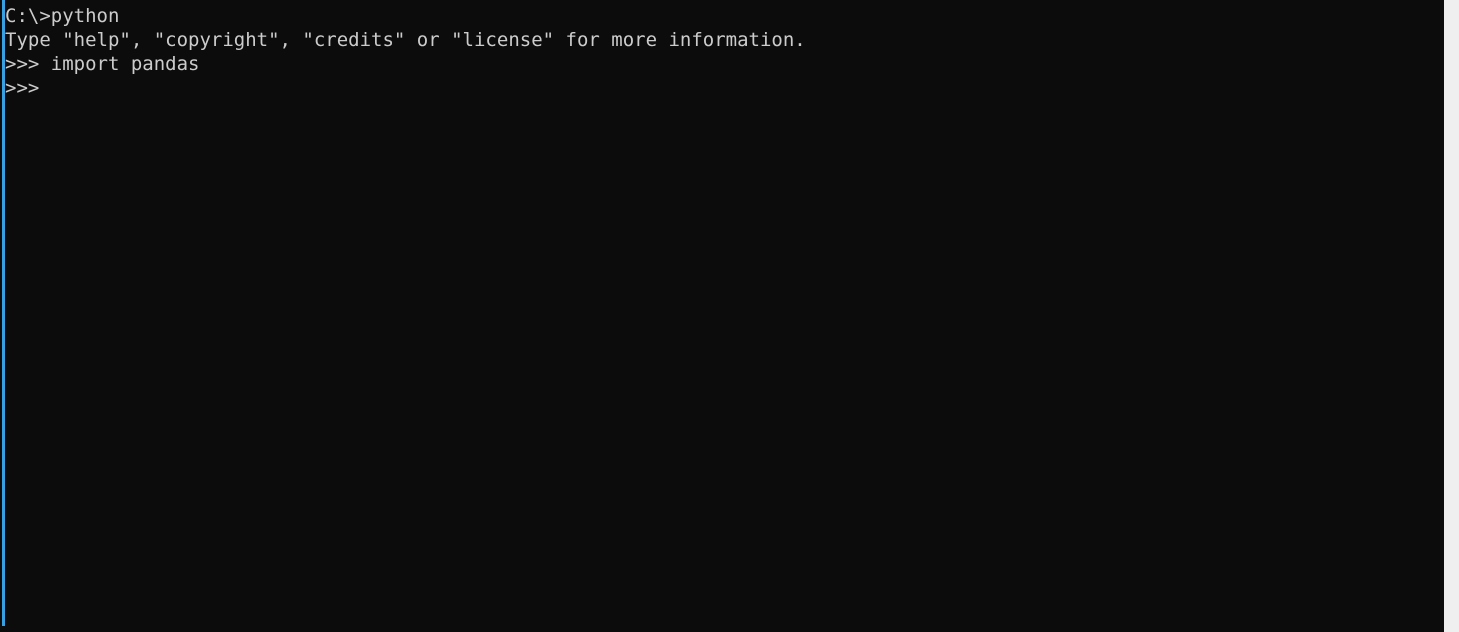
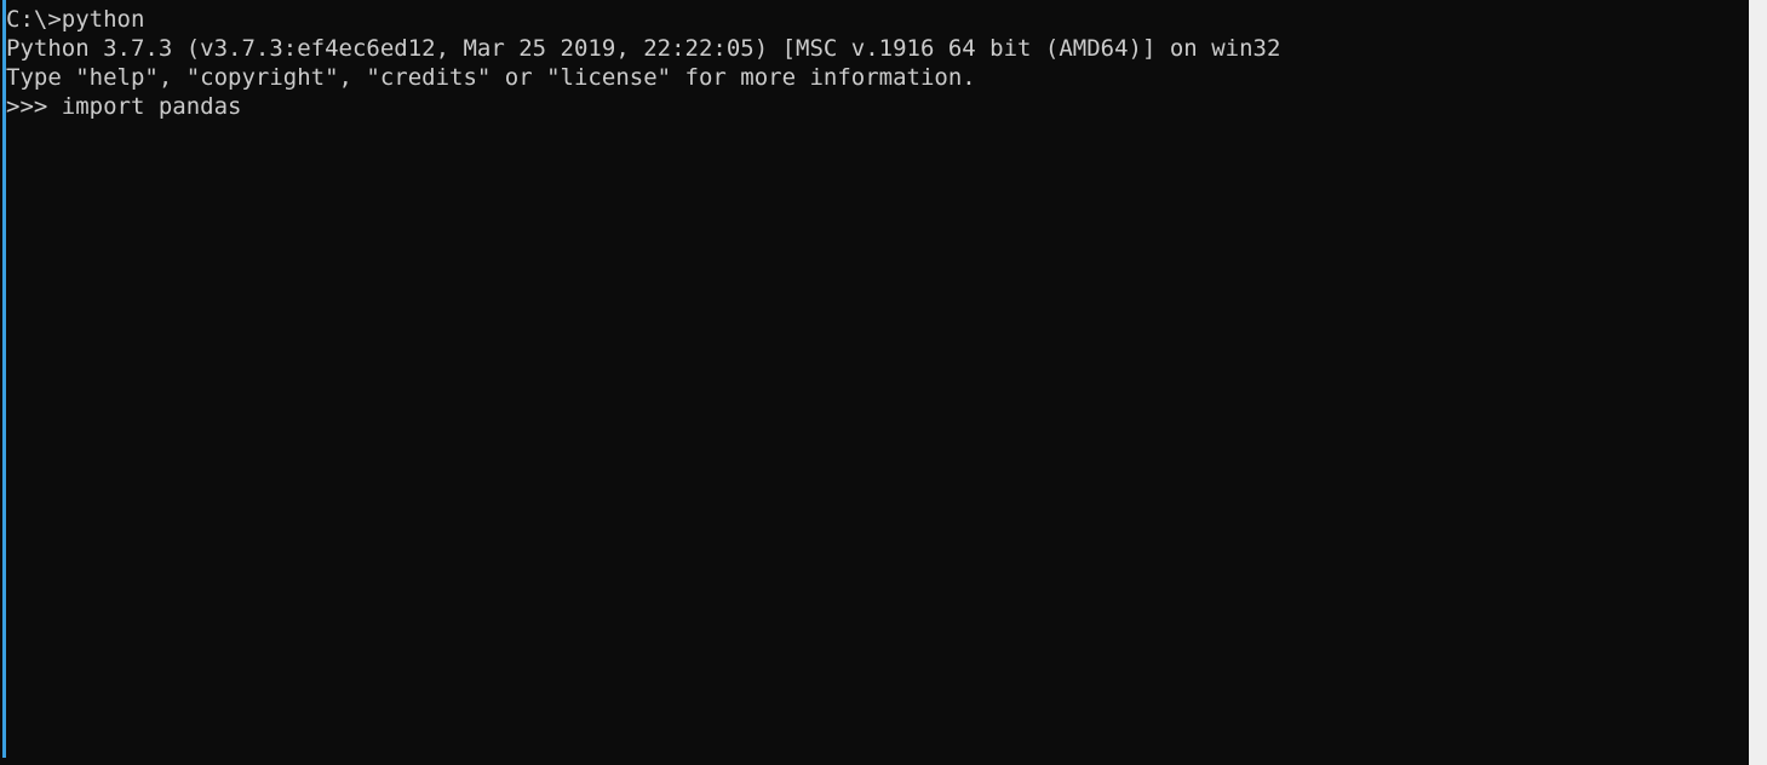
  C:\>python
+ Python 3.7.3 (v3.7.3:ef4ec6ed12, Mar 25 2019, 22:22:05) [MSC v.1916 64 bit (AMD64)] on win32
  Type "help", "copyright", "credits" or "license" for more information.
  >>> import pandas
- >>>
